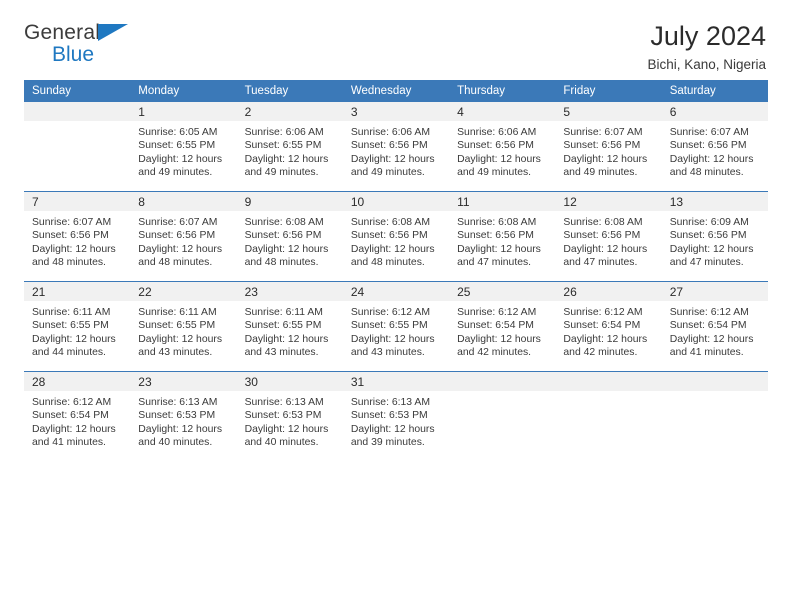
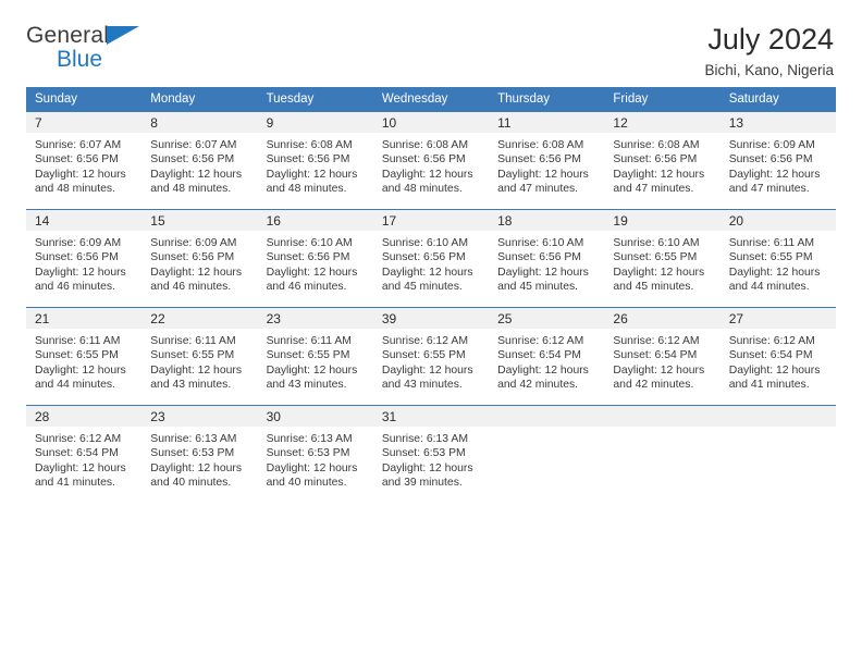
  General
  Blue
  July 2024
  Bichi, Kano, Nigeria
  Sunday	Monday	Tuesday	Wednesday	Thursday	Friday	Saturday
- 	1Sunrise: 6:05 AMSunset: 6:55 PMDaylight: 12 hoursand 49 minutes.	2Sunrise: 6:06 AMSunset: 6:55 PMDaylight: 12 hoursand 49 minutes.	3Sunrise: 6:06 AMSunset: 6:56 PMDaylight: 12 hoursand 49 minutes.	4Sunrise: 6:06 AMSunset: 6:56 PMDaylight: 12 hoursand 49 minutes.	5Sunrise: 6:07 AMSunset: 6:56 PMDaylight: 12 hoursand 49 minutes.	6Sunrise: 6:07 AMSunset: 6:56 PMDaylight: 12 hoursand 48 minutes.
  7Sunrise: 6:07 AMSunset: 6:56 PMDaylight: 12 hoursand 48 minutes.	8Sunrise: 6:07 AMSunset: 6:56 PMDaylight: 12 hoursand 48 minutes.	9Sunrise: 6:08 AMSunset: 6:56 PMDaylight: 12 hoursand 48 minutes.	10Sunrise: 6:08 AMSunset: 6:56 PMDaylight: 12 hoursand 48 minutes.	11Sunrise: 6:08 AMSunset: 6:56 PMDaylight: 12 hoursand 47 minutes.	12Sunrise: 6:08 AMSunset: 6:56 PMDaylight: 12 hoursand 47 minutes.	13Sunrise: 6:09 AMSunset: 6:56 PMDaylight: 12 hoursand 47 minutes.
+ 14Sunrise: 6:09 AMSunset: 6:56 PMDaylight: 12 hoursand 46 minutes.	15Sunrise: 6:09 AMSunset: 6:56 PMDaylight: 12 hoursand 46 minutes.	16Sunrise: 6:10 AMSunset: 6:56 PMDaylight: 12 hoursand 46 minutes.	17Sunrise: 6:10 AMSunset: 6:56 PMDaylight: 12 hoursand 45 minutes.	18Sunrise: 6:10 AMSunset: 6:56 PMDaylight: 12 hoursand 45 minutes.	19Sunrise: 6:10 AMSunset: 6:55 PMDaylight: 12 hoursand 45 minutes.	20Sunrise: 6:11 AMSunset: 6:55 PMDaylight: 12 hoursand 44 minutes.
- 21Sunrise: 6:11 AMSunset: 6:55 PMDaylight: 12 hoursand 44 minutes.	22Sunrise: 6:11 AMSunset: 6:55 PMDaylight: 12 hoursand 43 minutes.	23Sunrise: 6:11 AMSunset: 6:55 PMDaylight: 12 hoursand 43 minutes.	24Sunrise: 6:12 AMSunset: 6:55 PMDaylight: 12 hoursand 43 minutes.	25Sunrise: 6:12 AMSunset: 6:54 PMDaylight: 12 hoursand 42 minutes.	26Sunrise: 6:12 AMSunset: 6:54 PMDaylight: 12 hoursand 42 minutes.	27Sunrise: 6:12 AMSunset: 6:54 PMDaylight: 12 hoursand 41 minutes.
+ 21Sunrise: 6:11 AMSunset: 6:55 PMDaylight: 12 hoursand 44 minutes.	22Sunrise: 6:11 AMSunset: 6:55 PMDaylight: 12 hoursand 43 minutes.	23Sunrise: 6:11 AMSunset: 6:55 PMDaylight: 12 hoursand 43 minutes.	39Sunrise: 6:12 AMSunset: 6:55 PMDaylight: 12 hoursand 43 minutes.	25Sunrise: 6:12 AMSunset: 6:54 PMDaylight: 12 hoursand 42 minutes.	26Sunrise: 6:12 AMSunset: 6:54 PMDaylight: 12 hoursand 42 minutes.	27Sunrise: 6:12 AMSunset: 6:54 PMDaylight: 12 hoursand 41 minutes.
  28Sunrise: 6:12 AMSunset: 6:54 PMDaylight: 12 hoursand 41 minutes.	23Sunrise: 6:13 AMSunset: 6:53 PMDaylight: 12 hoursand 40 minutes.	30Sunrise: 6:13 AMSunset: 6:53 PMDaylight: 12 hoursand 40 minutes.	31Sunrise: 6:13 AMSunset: 6:53 PMDaylight: 12 hoursand 39 minutes.
